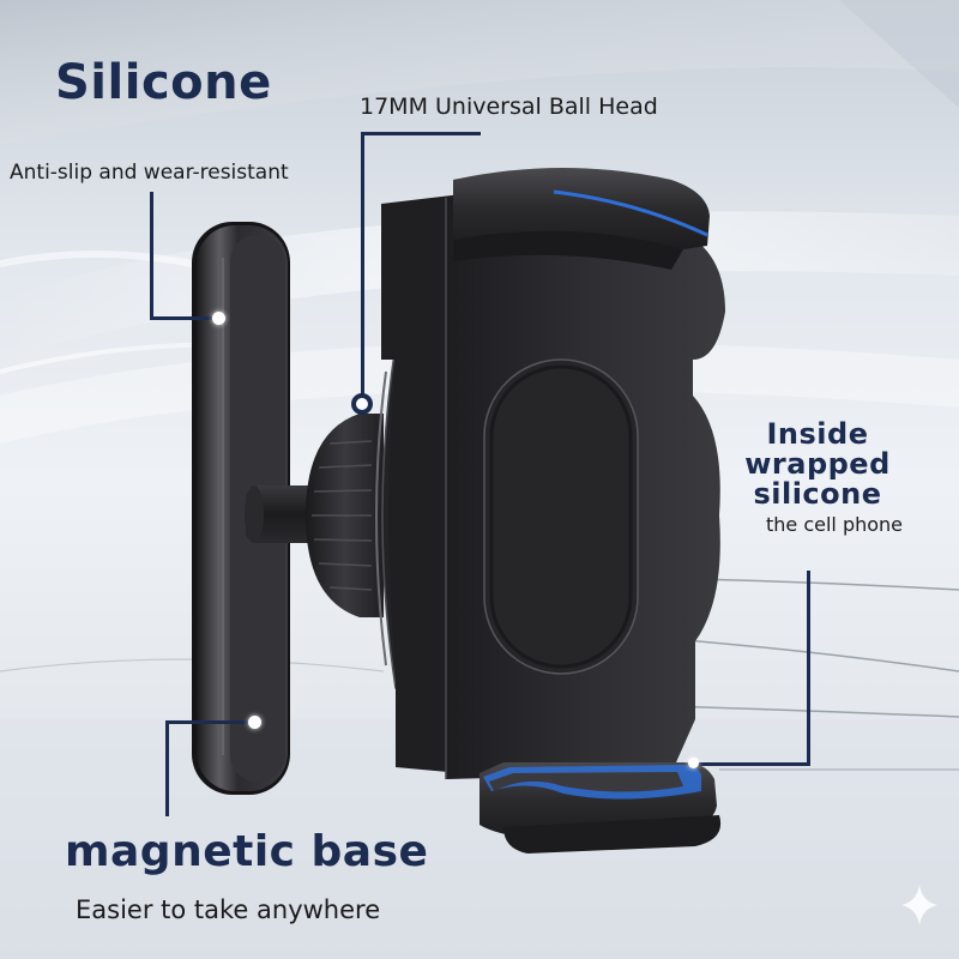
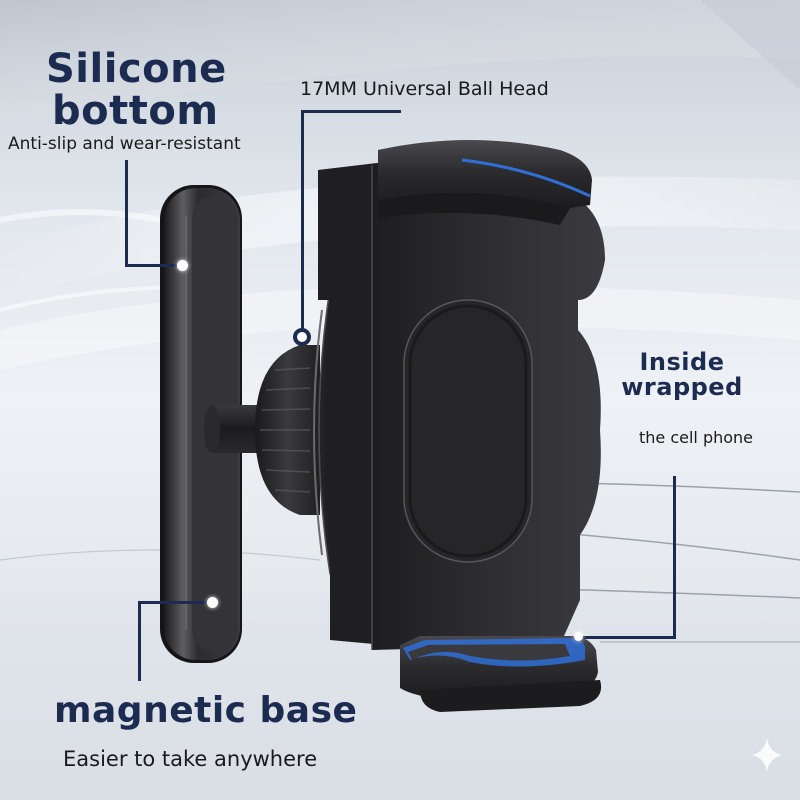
  Silicone
+ bottom
  Anti-slip and wear-resistant
  17MM Universal Ball Head
  Inside wrapped
- silicone
  the cell phone
  magnetic base
  Easier to take anywhere
